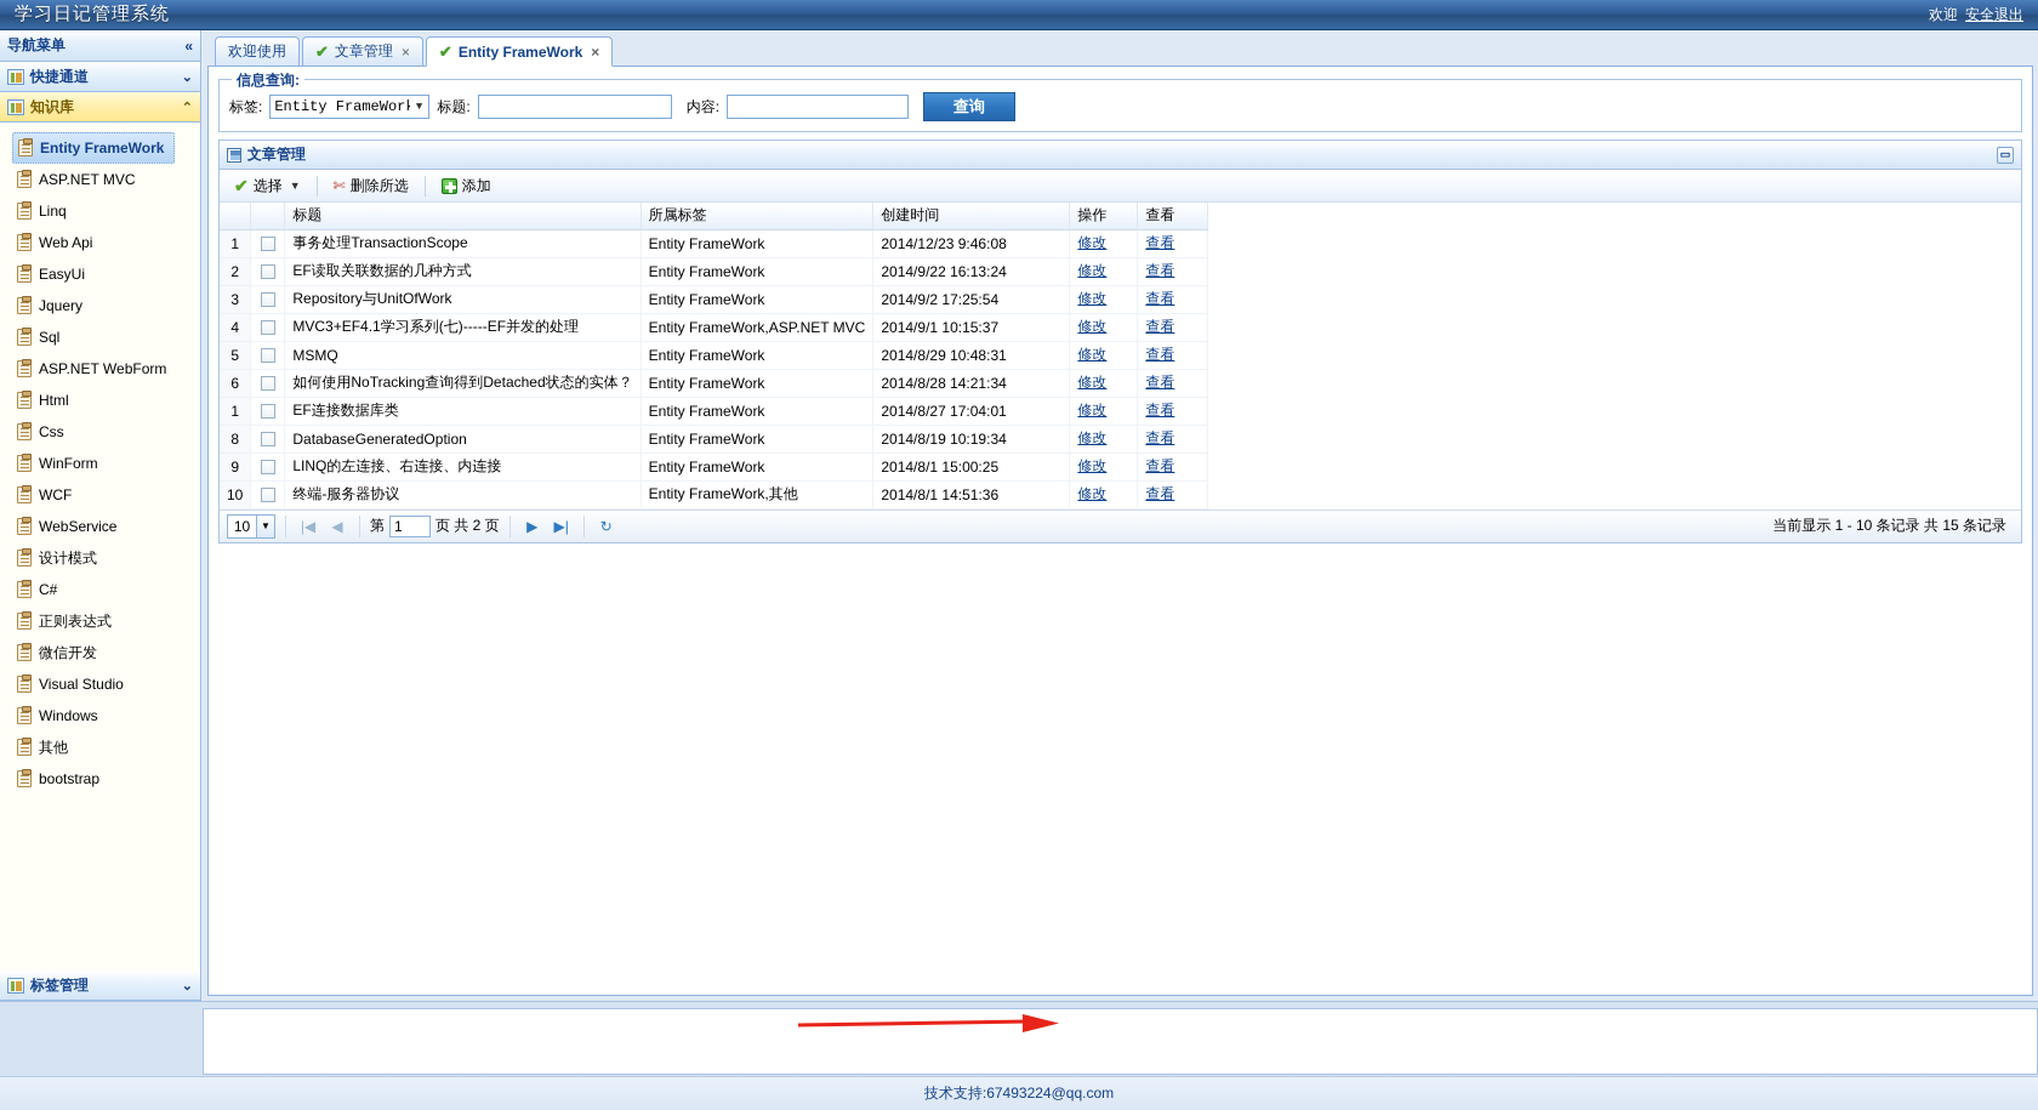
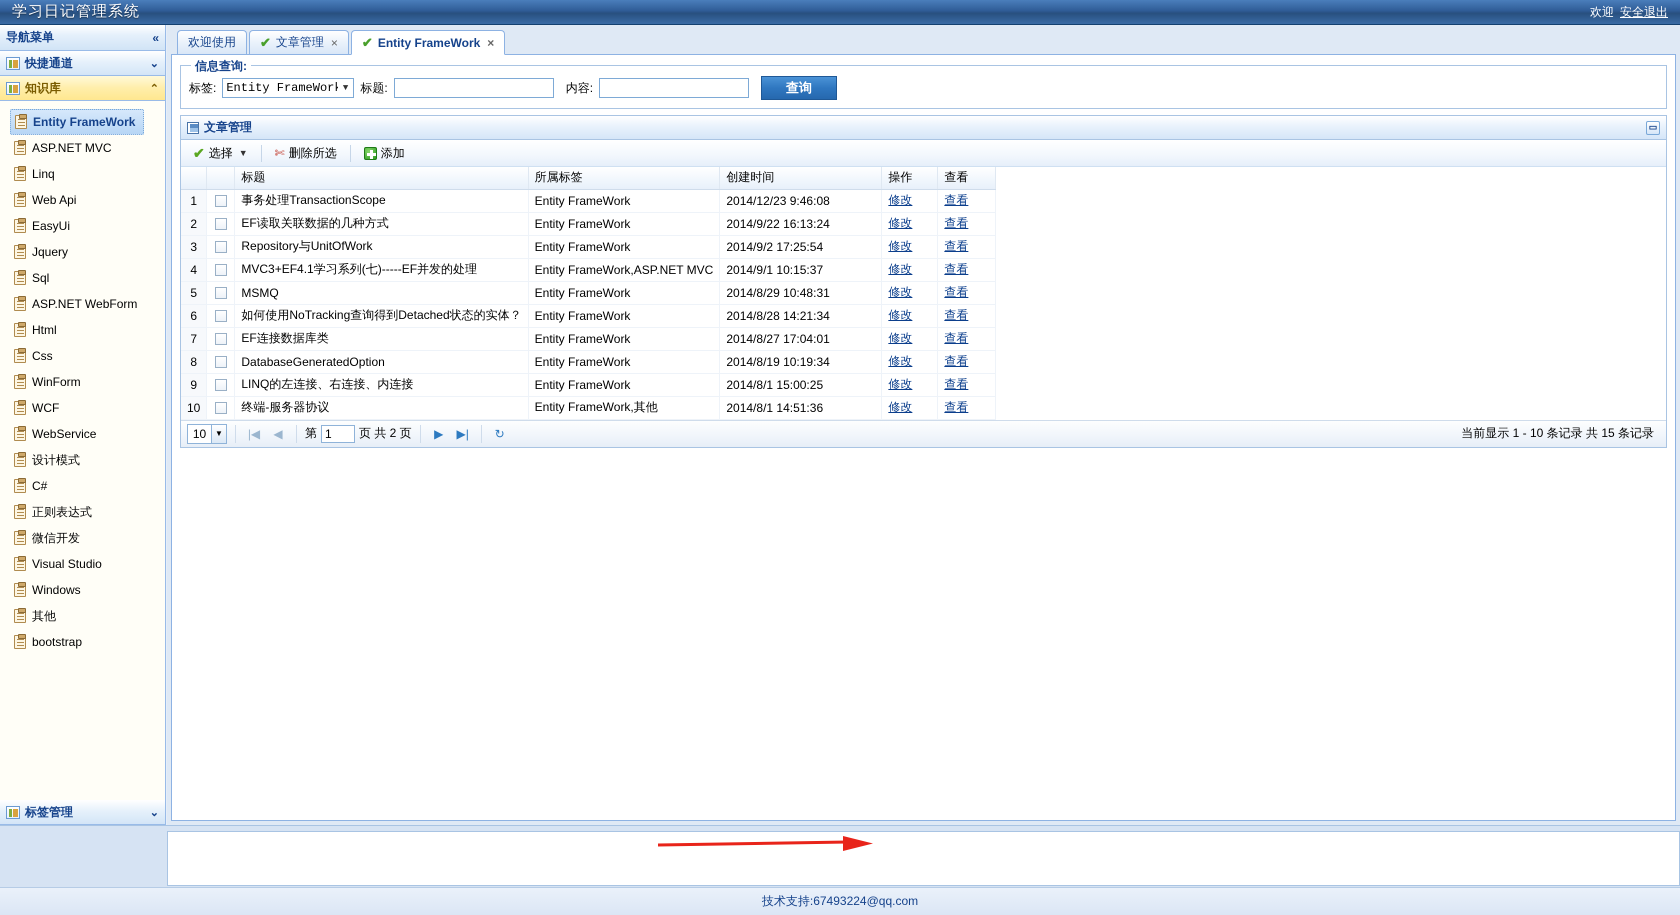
  学习日记管理系统
  欢迎
  安全退出
  导航菜单
  «
  快捷通道
  ⌄
  知识库
  ⌃
  Entity FrameWork
  ASP.NET MVC
  Linq
  Web Api
  EasyUi
  Jquery
  Sql
  ASP.NET WebForm
  Html
  Css
  WinForm
  WCF
  WebService
  设计模式
  C#
  正则表达式
  微信开发
  Visual Studio
  Windows
  其他
  bootstrap
  标签管理
  ⌄
  欢迎使用
  ✔
  文章管理
  ×
  ✔
  Entity FrameWork
  ×
  信息查询:
  标签:
  Entity FrameWor
  ▼
  标题:
  内容:
  查询
  文章管理
  ▭
  ✔
  选择
  ▼
  ✄
  删除所选
  添加
  		标题	所属标签	创建时间	操作	查看
  1		事务处理TransactionScope	Entity FrameWork	2014/12/23 9:46:08	修改	查看
  2		EF读取关联数据的几种方式	Entity FrameWork	2014/9/22 16:13:24	修改	查看
  3		Repository与UnitOfWork	Entity FrameWork	2014/9/2 17:25:54	修改	查看
  4		MVC3+EF4.1学习系列(七)-----EF并发的处理	Entity FrameWork,ASP.NET MVC	2014/9/1 10:15:37	修改	查看
  5		MSMQ	Entity FrameWork	2014/8/29 10:48:31	修改	查看
  6		如何使用NoTracking查询得到Detached状态的实体？	Entity FrameWork	2014/8/28 14:21:34	修改	查看
- 1		EF连接数据库类	Entity FrameWork	2014/8/27 17:04:01	修改	查看
+ 7		EF连接数据库类	Entity FrameWork	2014/8/27 17:04:01	修改	查看
  8		DatabaseGeneratedOption	Entity FrameWork	2014/8/19 10:19:34	修改	查看
  9		LINQ的左连接、右连接、内连接	Entity FrameWork	2014/8/1 15:00:25	修改	查看
  10		终端-服务器协议	Entity FrameWork,其他	2014/8/1 14:51:36	修改	查看
  10
  ▼
  |◀
  ◀
  第
  1
  页 共 2 页
  ▶
  ▶|
  ↻
  当前显示 1 - 10 条记录 共 15 条记录
  技术支持:67493224@qq.com
